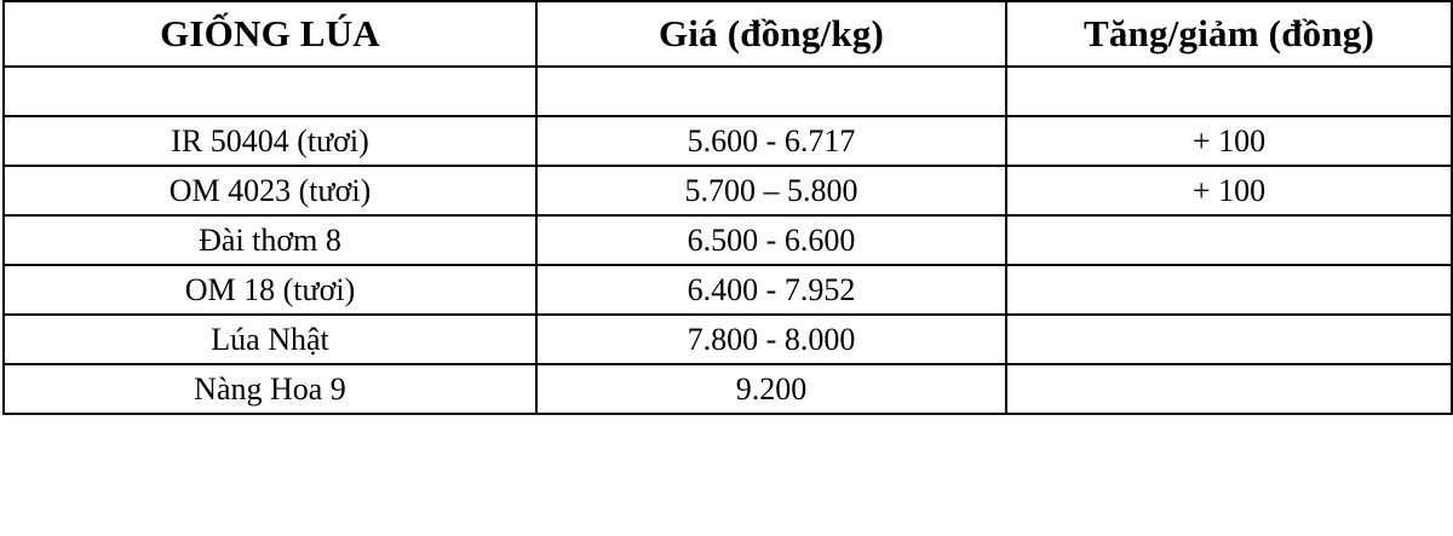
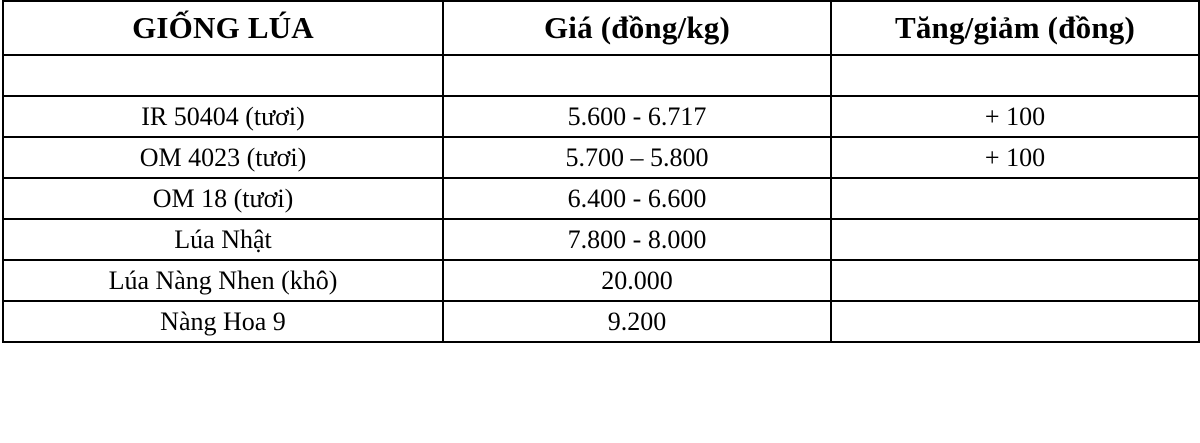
  GIỐNG LÚA	Giá (đồng/kg)	Tăng/giảm (đồng)
  IR 50404 (tươi)	5.600 - 6.717	+ 100
  OM 4023 (tươi)	5.700 – 5.800	+ 100
- Đài thơm 8	6.500 - 6.600
- OM 18 (tươi)	6.400 - 7.952
+ OM 18 (tươi)	6.400 - 6.600
  Lúa Nhật	7.800 - 8.000
+ Lúa Nàng Nhen (khô)	20.000
  Nàng Hoa 9	9.200
